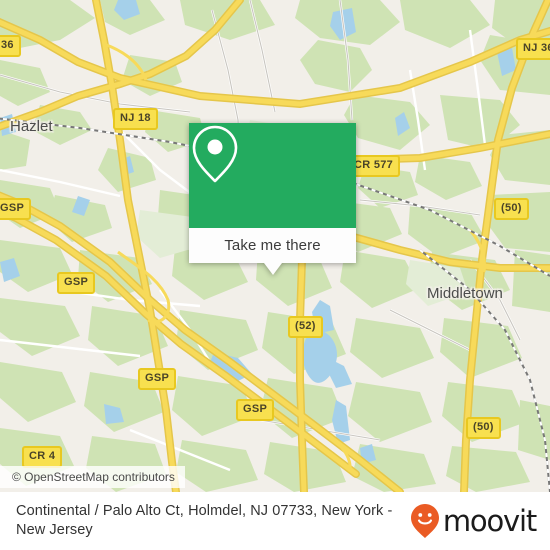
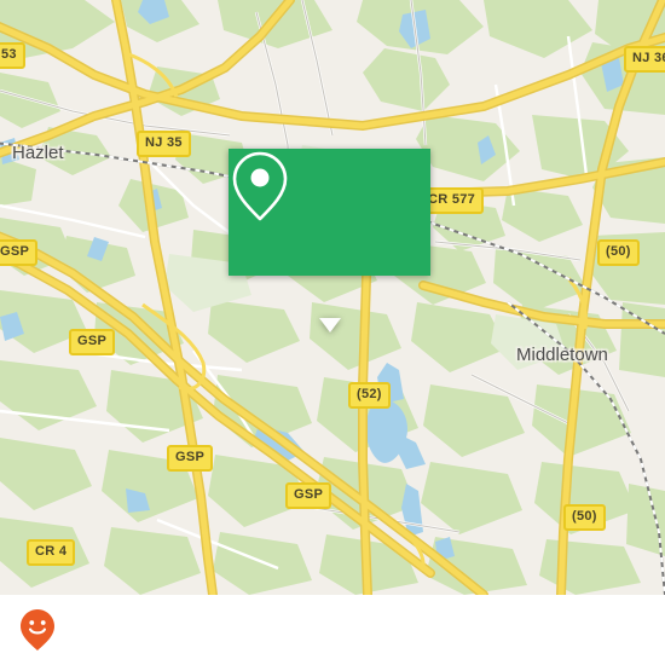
- 36
+ 53
- NJ 18
+ NJ 35
  NJ 3
  CR 577
  (50)
  GSP
  GSP
  (52)
  GSP
  GSP
  (50)
  CR 4
  Hazlet
  Middletown
- Take me there
- © OpenStreetMap contributors
- Continental / Palo Alto Ct, Holmdel, NJ 07733, New York - New Jersey
- moovit
